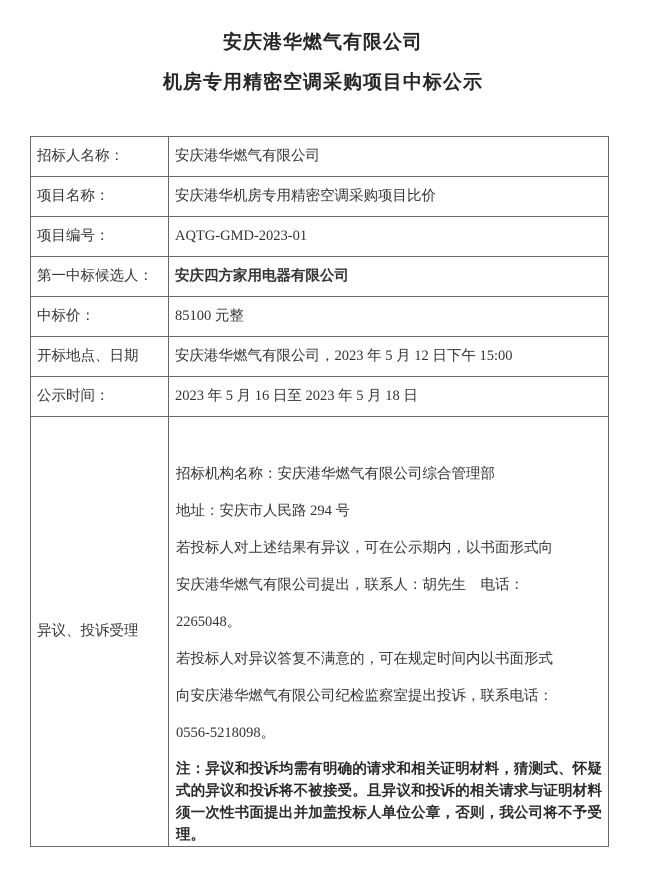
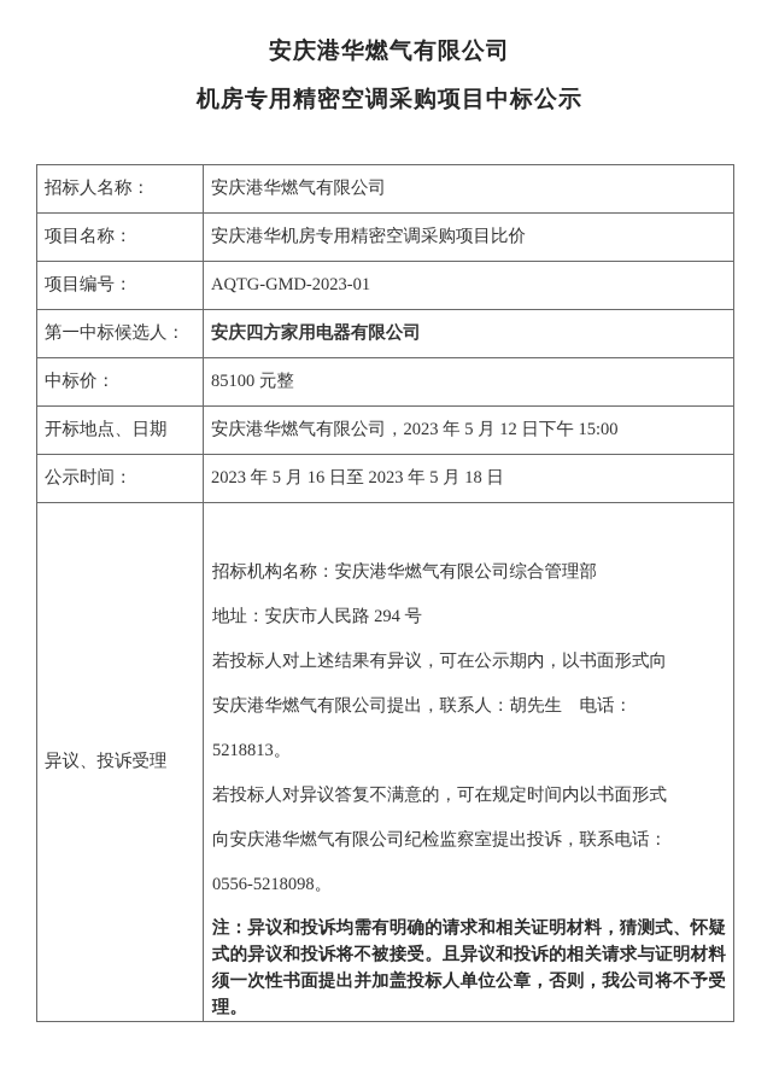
  安庆港华燃气有限公司
  机房专用精密空调采购项目中标公示
  招标人名称：	安庆港华燃气有限公司
  项目名称：	安庆港华机房专用精密空调采购项目比价
  项目编号：	AQTG-GMD-2023-01
  第一中标候选人：	安庆四方家用电器有限公司
  中标价：	85100 元整
  开标地点、日期	安庆港华燃气有限公司，2023 年 5 月 12 日下午 15:00
  公示时间：	2023 年 5 月 16 日至 2023 年 5 月 18 日
- 异议、投诉受理	招标机构名称：安庆港华燃气有限公司综合管理部 地址：安庆市人民路 294 号 若投标人对上述结果有异议，可在公示期内，以书面形式向 安庆港华燃气有限公司提出，联系人：胡先生 电话： 2265048。 若投标人对异议答复不满意的，可在规定时间内以书面形式 向安庆港华燃气有限公司纪检监察室提出投诉，联系电话： 0556-5218098。 注：异议和投诉均需有明确的请求和相关证明材料，猜测式、怀疑式的异议和投诉将不被接受。且异议和投诉的相关请求与证明材料须一次性书面提出并加盖投标人单位公章，否则，我公司将不予受理。
+ 异议、投诉受理	招标机构名称：安庆港华燃气有限公司综合管理部 地址：安庆市人民路 294 号 若投标人对上述结果有异议，可在公示期内，以书面形式向 安庆港华燃气有限公司提出，联系人：胡先生 电话： 5218813。 若投标人对异议答复不满意的，可在规定时间内以书面形式 向安庆港华燃气有限公司纪检监察室提出投诉，联系电话： 0556-5218098。 注：异议和投诉均需有明确的请求和相关证明材料，猜测式、怀疑式的异议和投诉将不被接受。且异议和投诉的相关请求与证明材料须一次性书面提出并加盖投标人单位公章，否则，我公司将不予受理。
